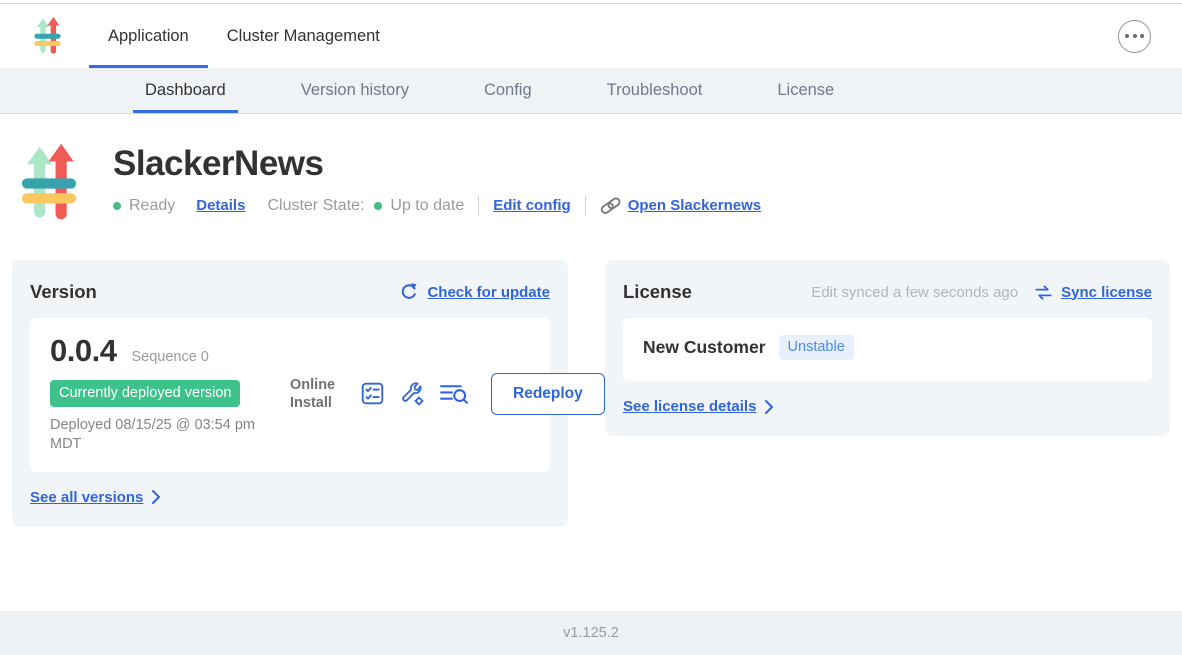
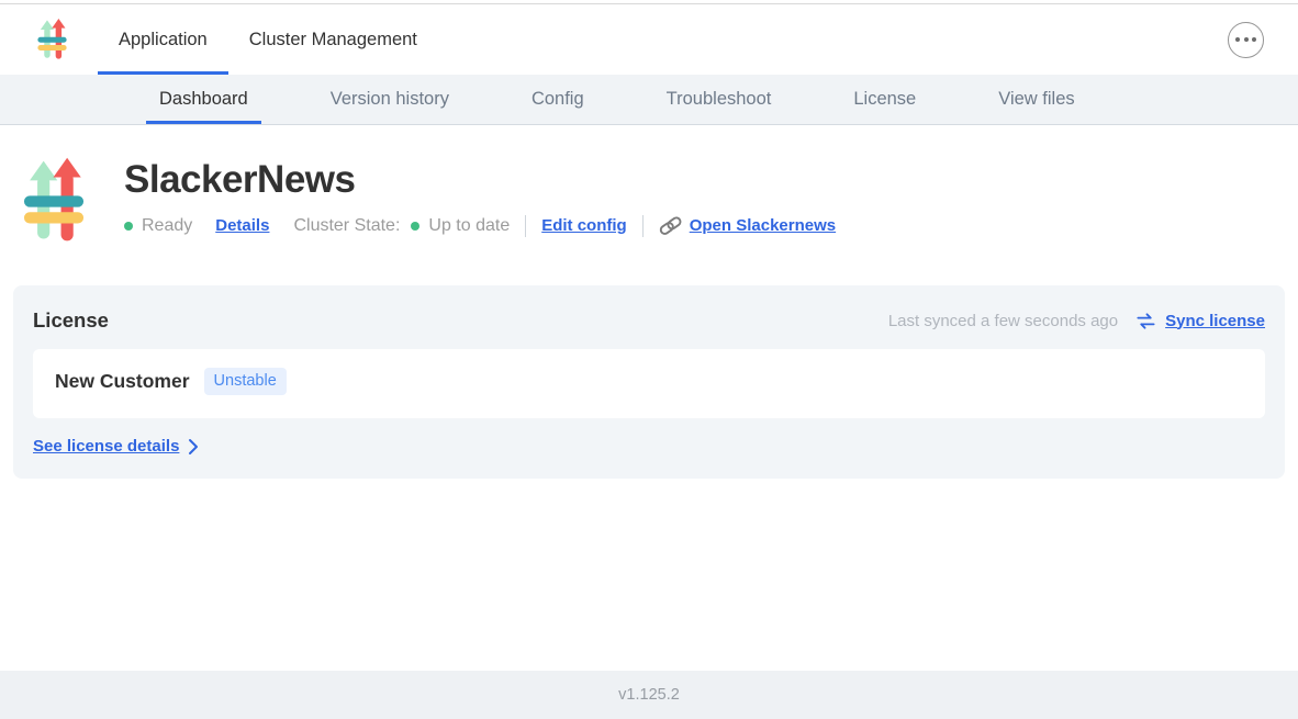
  Application
  Cluster Management
  Dashboard
  Version history
  Config
  Troubleshoot
  License
+ View files
  SlackerNews
  Ready
  Details
  Cluster State:
  Up to date
  Edit config
  Open Slackernews
- Version
- Check for update
- 0.0.4
- Sequence 0
- Currently deployed version
- Deployed 08/15/25 @ 03:54 pm MDT
- Online Install
- Redeploy
- See all versions
  License
- Edit synced a few seconds ago
+ Last synced a few seconds ago
  Sync license
  New Customer
  Unstable
  See license details
  v1.125.2
